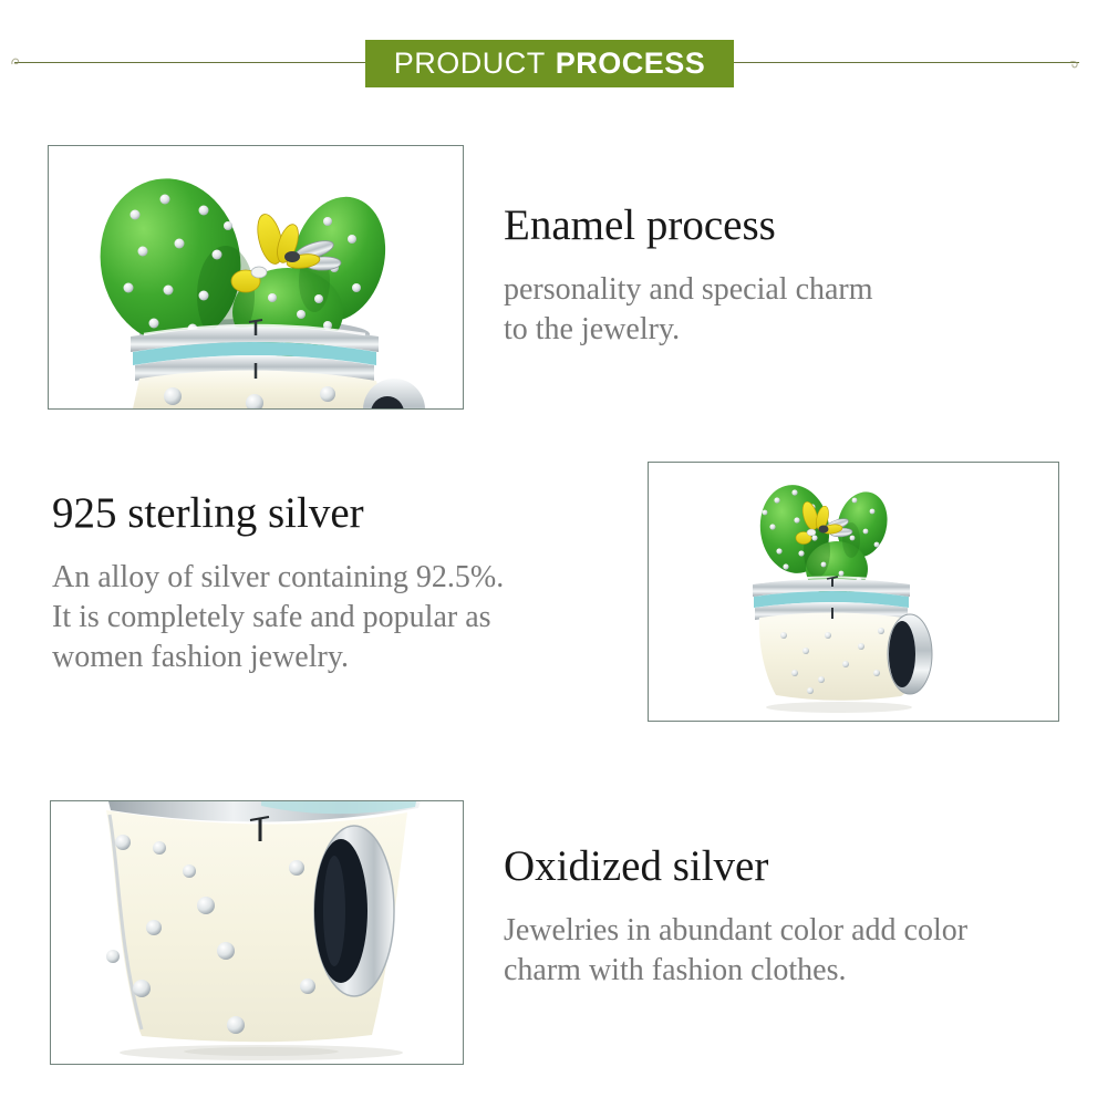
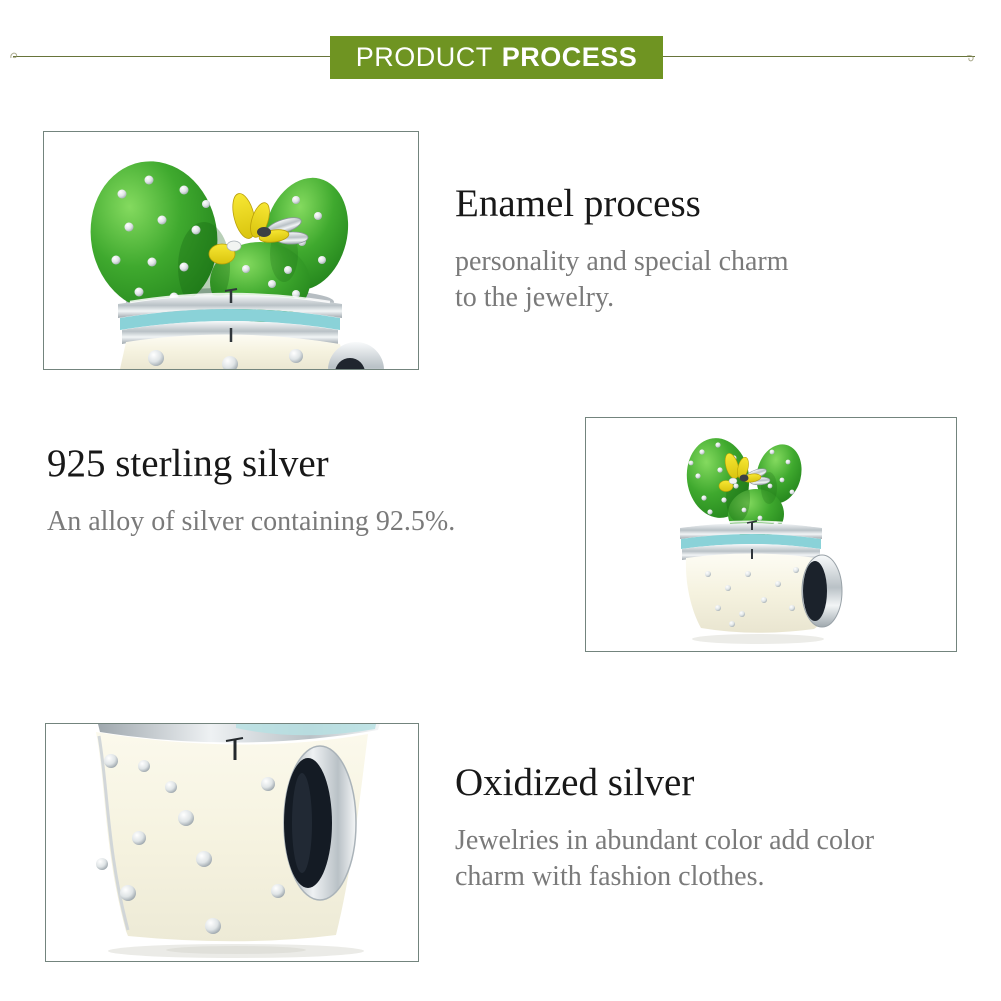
  PRODUCT
  PROCESS
  Enamel process
  personality and special charm
  to the jewelry.
  925 sterling silver
  An alloy of silver containing 92.5%.
- It is completely safe and popular as
- women fashion jewelry.
  Oxidized silver
  Jewelries in abundant color add color
  charm with fashion clothes.
